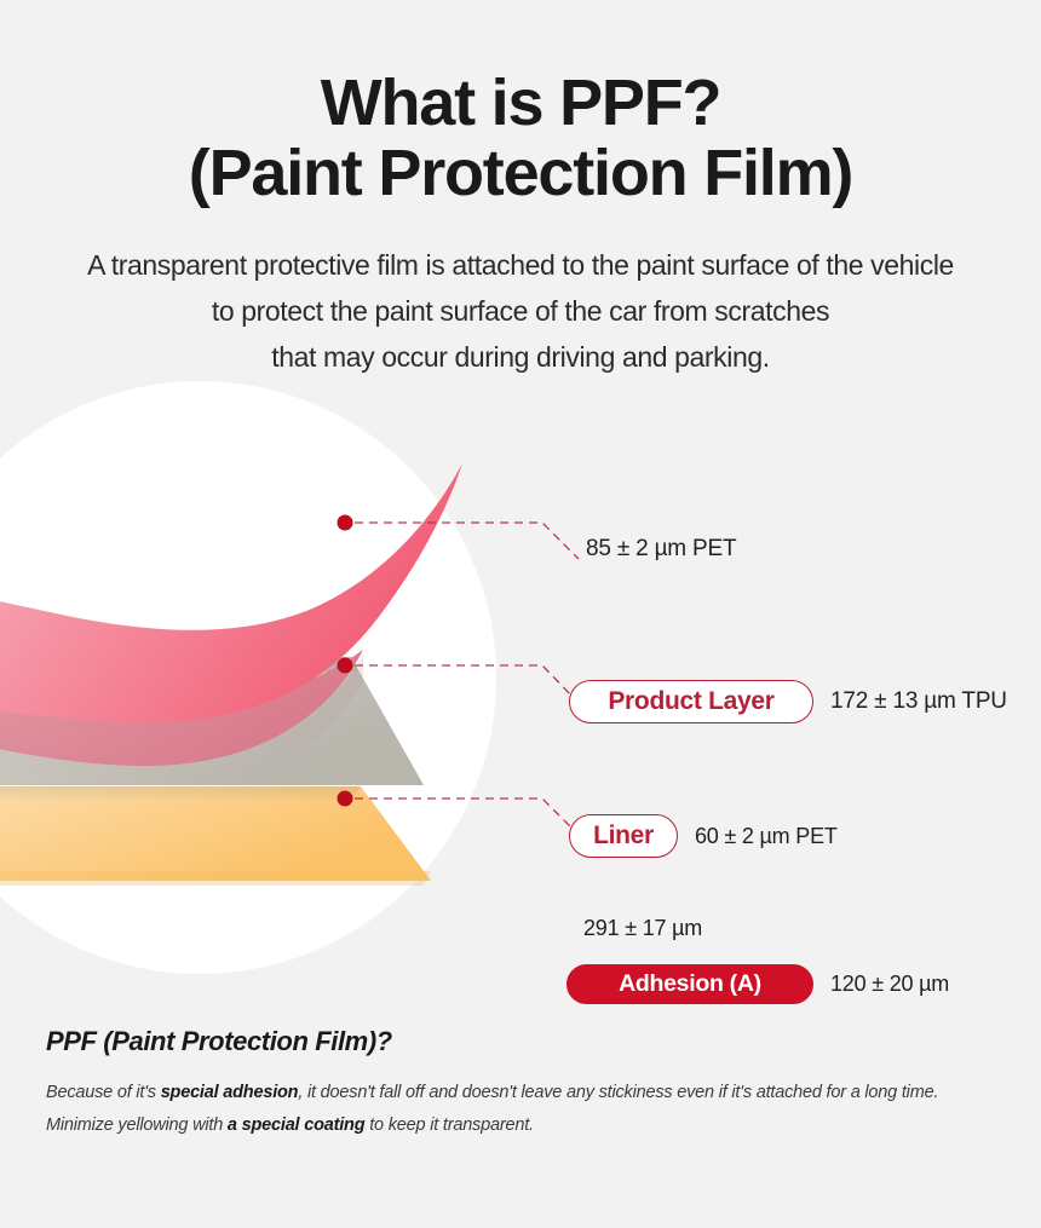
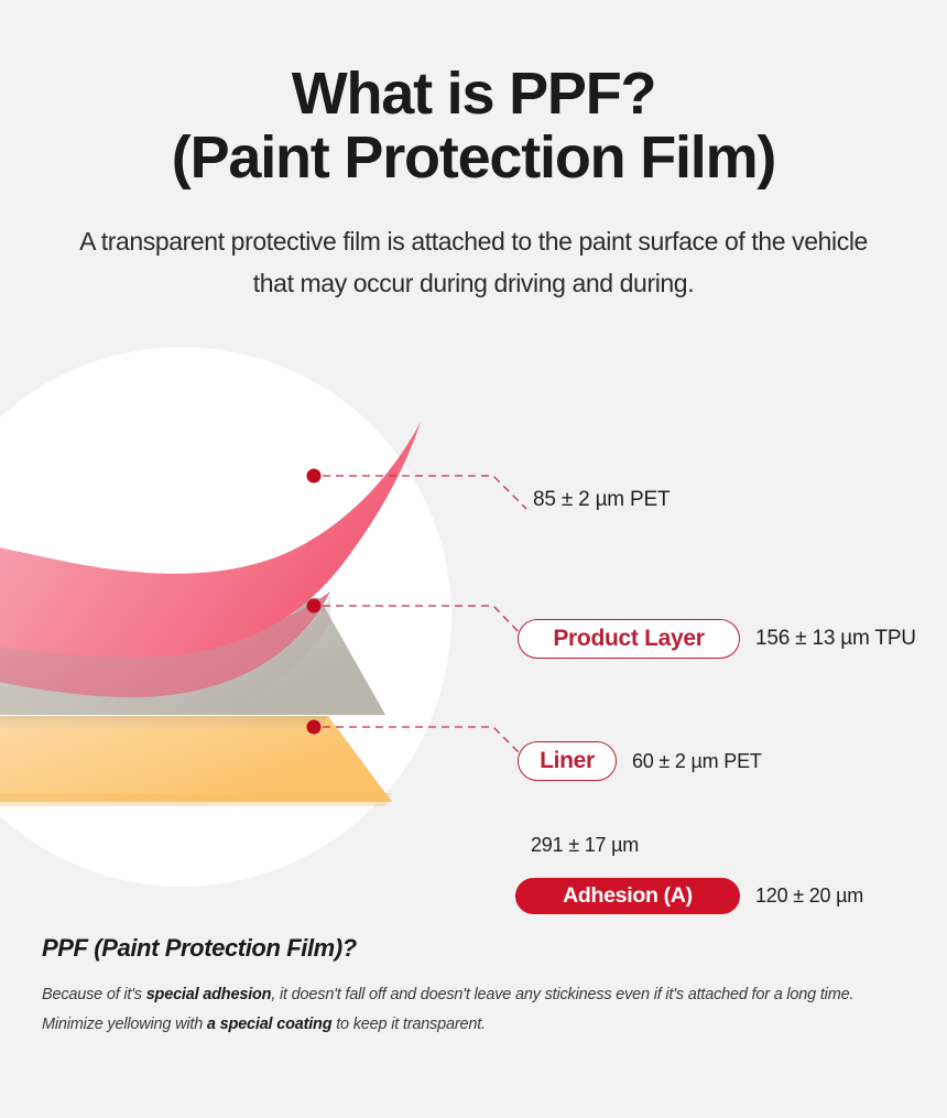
  What is PPF?
  (Paint Protection Film)
  A transparent protective film is attached to the paint surface of the vehicle
- to protect the paint surface of the car from scratches
- that may occur during driving and parking.
+ that may occur during driving and during.
  85 ± 2 µm PET
  Product Layer
- 172 ± 13 µm TPU
+ 156 ± 13 µm TPU
  Liner
  60 ± 2 µm PET
  291 ± 17 µm
  Adhesion (A)
  120 ± 20 µm
  PPF (Paint Protection Film)?
  Because of it's special adhesion, it doesn't fall off and doesn't leave any stickiness even if it's attached for a long time.
  Minimize yellowing with a special coating to keep it transparent.
